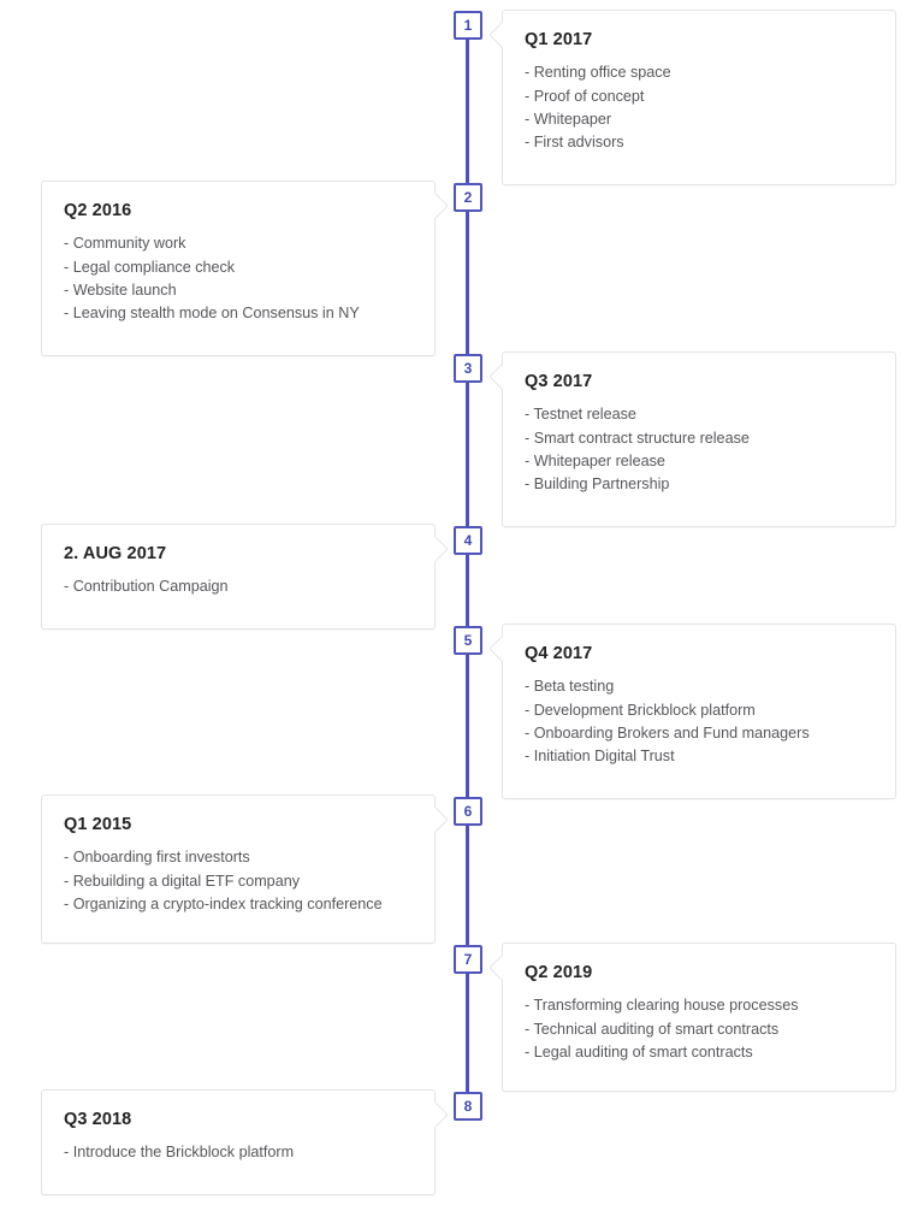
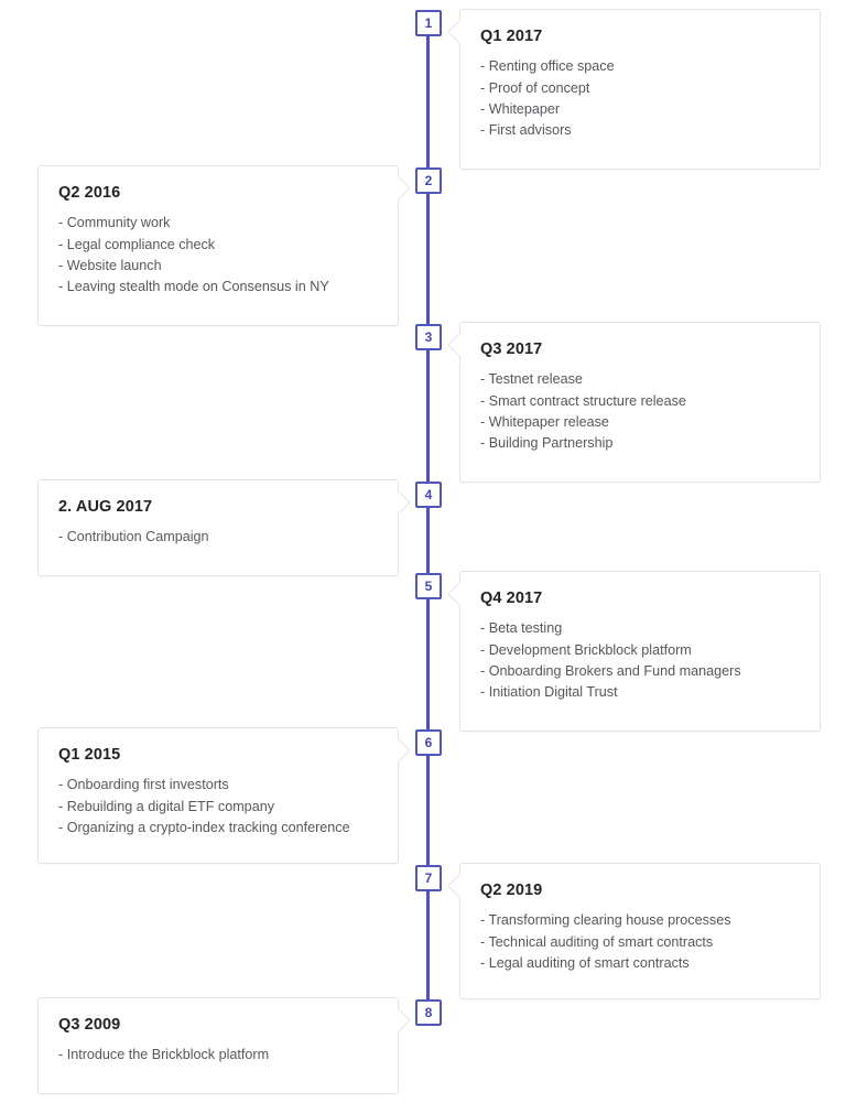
  Q1 2017
  - Renting office space
  - Proof of concept
  - Whitepaper
  - First advisors
  1
  Q2 2016
  - Community work
  - Legal compliance check
  - Website launch
  - Leaving stealth mode on Consensus in NY
  2
  Q3 2017
  - Testnet release
  - Smart contract structure release
  - Whitepaper release
  - Building Partnership
  3
  2. AUG 2017
  - Contribution Campaign
  4
  Q4 2017
  - Beta testing
  - Development Brickblock platform
  - Onboarding Brokers and Fund managers
  - Initiation Digital Trust
  5
  Q1 2015
  - Onboarding first investorts
  - Rebuilding a digital ETF company
  - Organizing a crypto-index tracking conference
  6
  Q2 2019
  - Transforming clearing house processes
  - Technical auditing of smart contracts
  - Legal auditing of smart contracts
  7
- Q3 2018
+ Q3 2009
  - Introduce the Brickblock platform
  8
